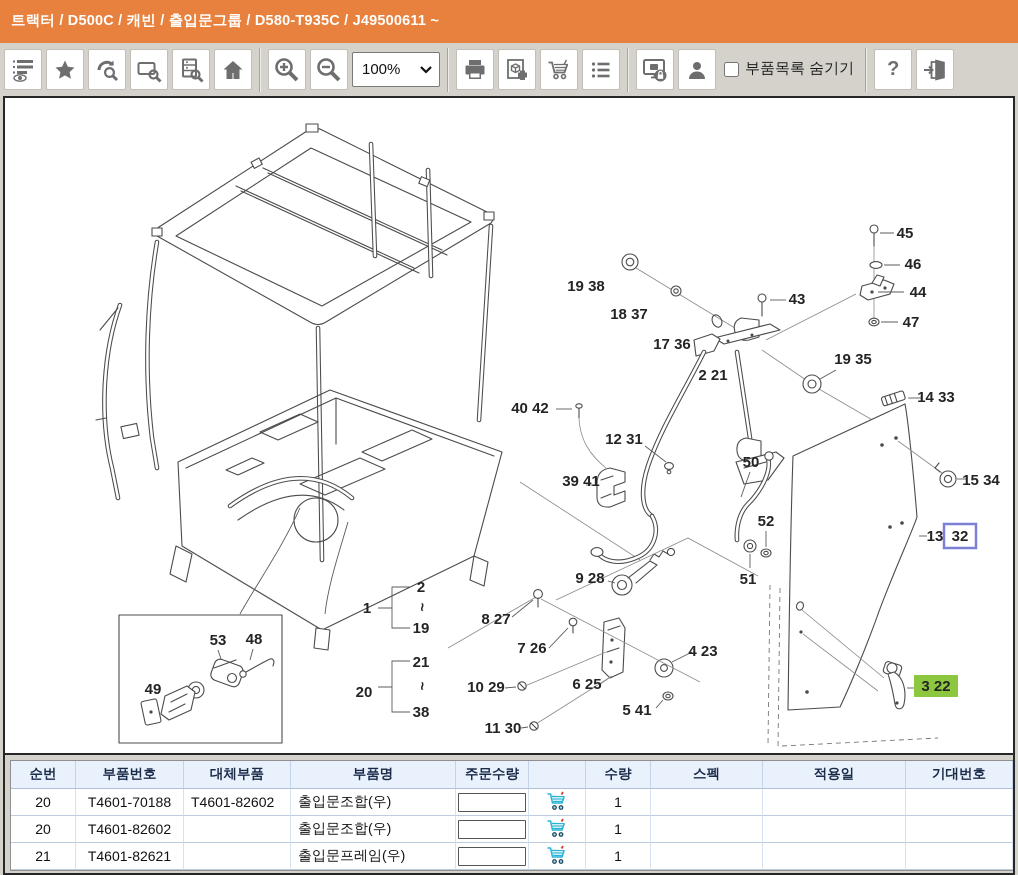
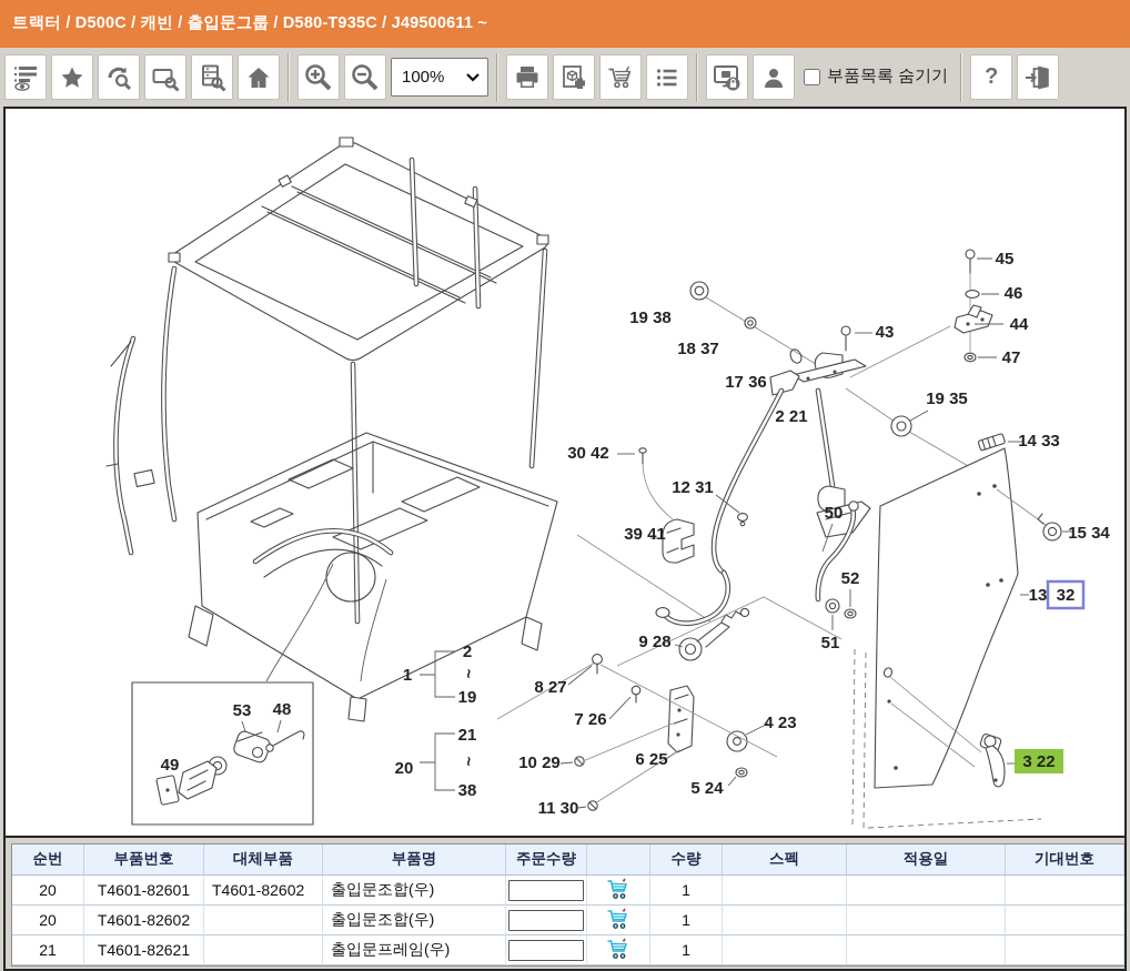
  트랙터 / D500C / 캐빈 / 출입문그룹 / D580-T935C / J49500611 ~
  100%
  부품목록 숨기기
  ?
  45
  46
  44
  47
  43
  19 38
  18 37
  17 36
  2 21
  19 35
  14 33
- 40 42
+ 30 42
  12 31
  39 41
  15 34
  50
  52
  13
  32
  51
  9 28
  8 27
  7 26
  10 29
  6 25
  4 23
- 5 41
+ 5 24
  11 30
  3 22
  2
  19
  1
  21
  38
  20
  53
  48
  49
  순번
  부품번호
  대체부품
  부품명
  주문수량
  수량
  스펙
  적용일
  기대번호
  20
- T4601-70188
+ T4601-82601
  T4601-82602
  출입문조합(우)
  1
  20
  T4601-82602
  출입문조합(우)
  1
  21
  T4601-82621
  출입문프레임(우)
  1
